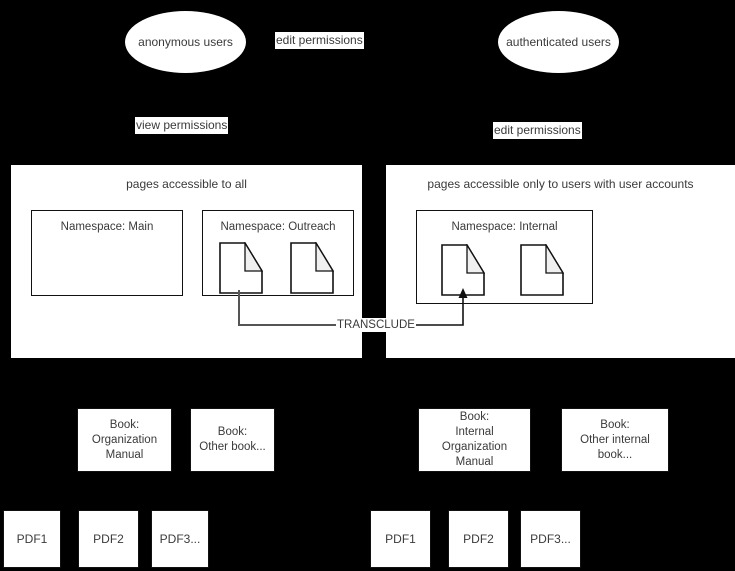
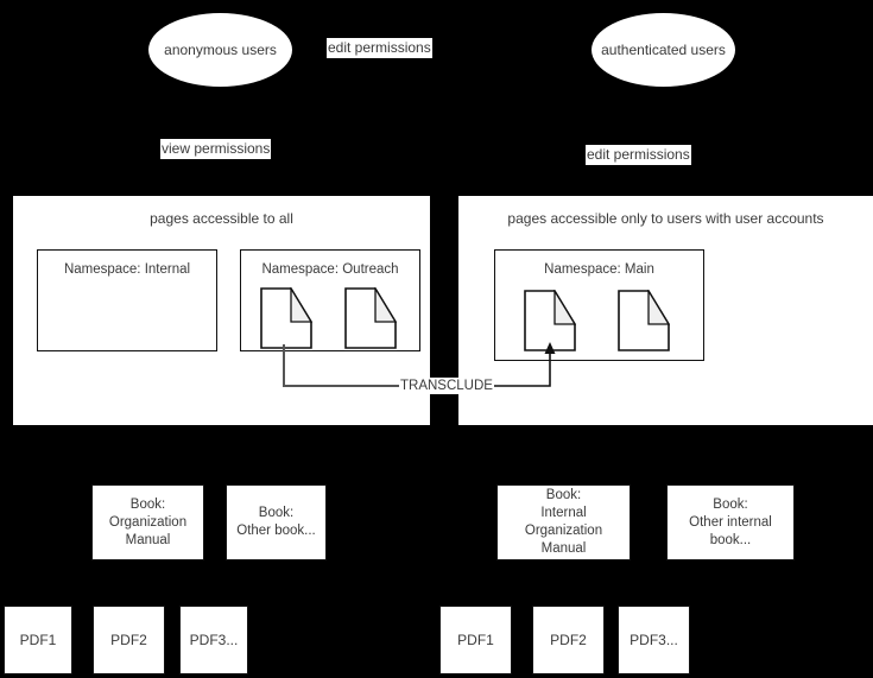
  anonymous users
  authenticated users
  edit permissions
  view permissions
  edit permissions
  pages accessible to all
- Namespace: Main
+ Namespace: Internal
  Namespace: Outreach
  pages accessible only to users with user accounts
- Namespace: Internal
+ Namespace: Main
  TRANSCLUDE
  Book:
  Organization
  Manual
  Book:
  Other book...
  Book:
  Internal
  Organization
  Manual
  Book:
  Other internal
  book...
  PDF1
  PDF2
  PDF3...
  PDF1
  PDF2
  PDF3...
